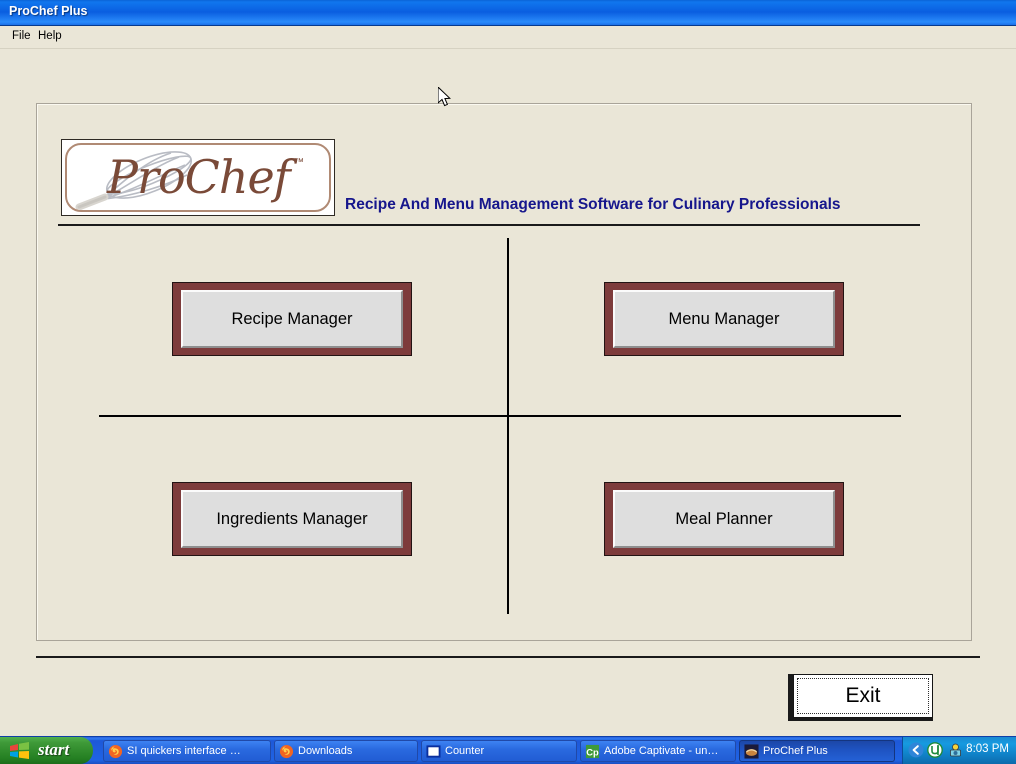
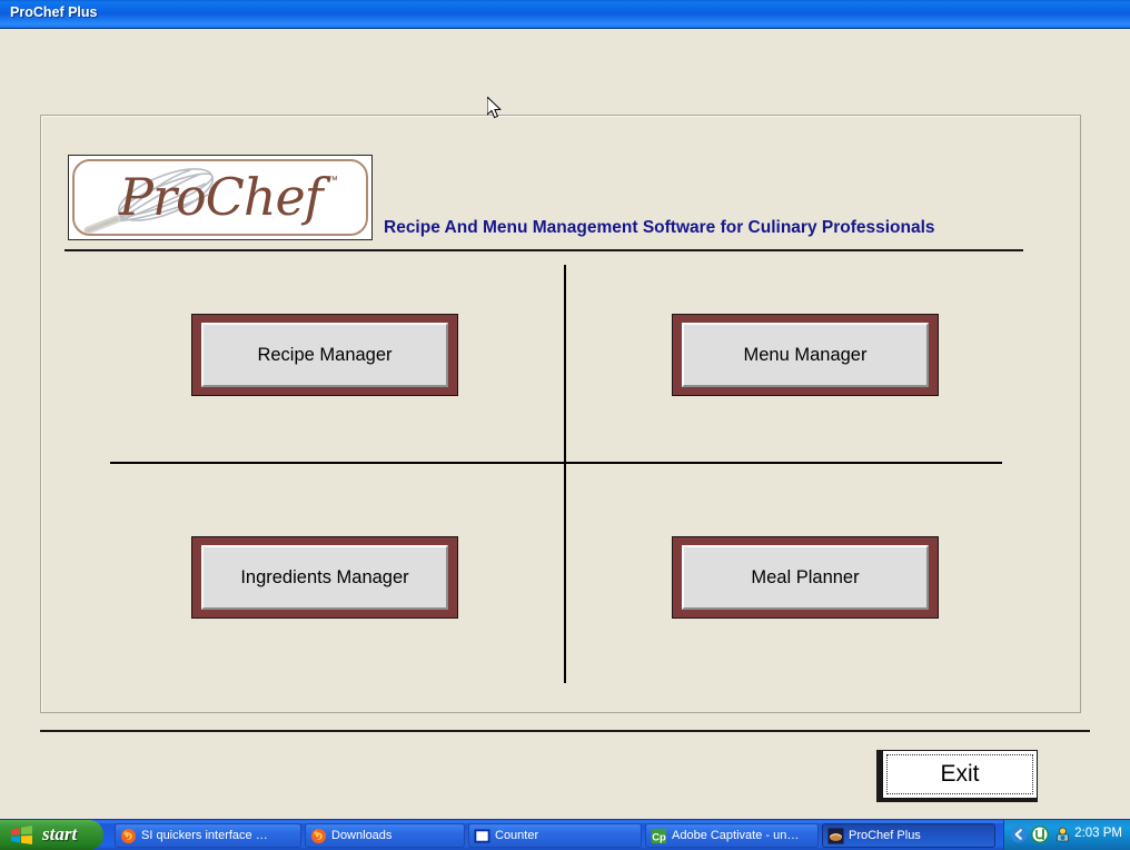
  ProChef Plus
- File
- Help
  ProChef
  ™
  Recipe And Menu Management Software for Culinary Professionals
  Recipe Manager
  Menu Manager
  Ingredients Manager
  Meal Planner
  Exit
  start
  SI quickers interface …
  Downloads
  Counter
  Cp
  Adobe Captivate - un…
  ProChef Plus
- 8:03 PM
+ 2:03 PM
